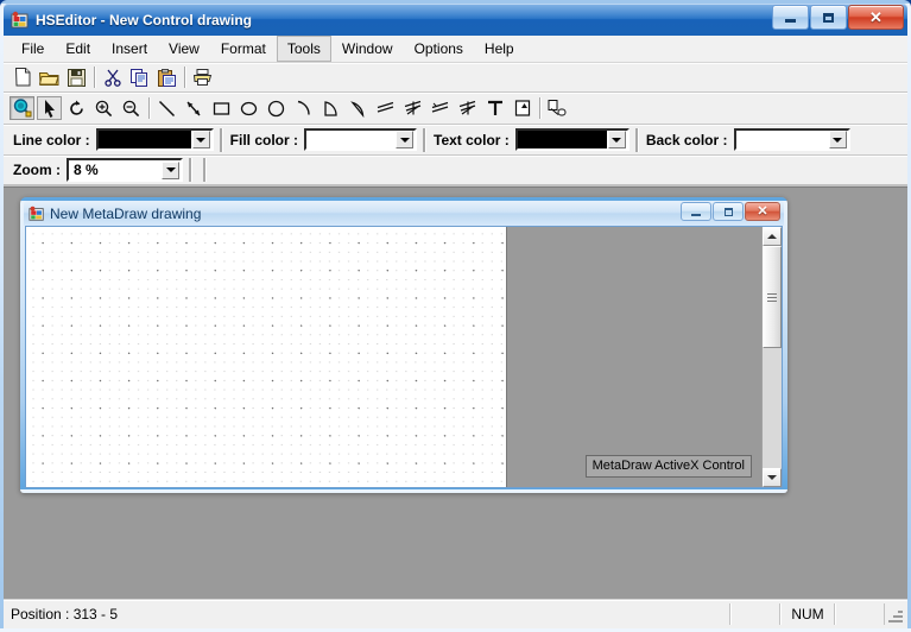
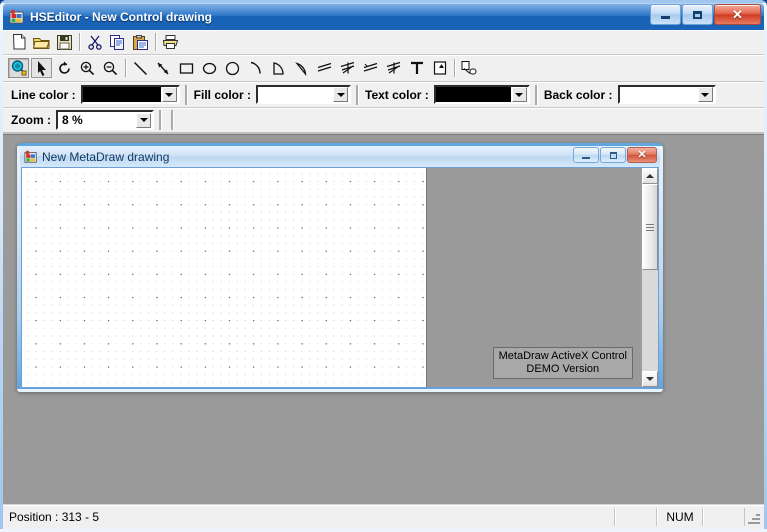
  HSEditor - New Control drawing
  ✕
- File
- Edit
- Insert
- View
- Format
- Tools
- Window
- Options
- Help
  Line color :
  Fill color :
  Text color :
  Back color :
  Zoom :
  8 %
  New MetaDraw drawing
  ✕
  MetaDraw ActiveX Control
+ DEMO Version
  Position : 313 - 5
  NUM
